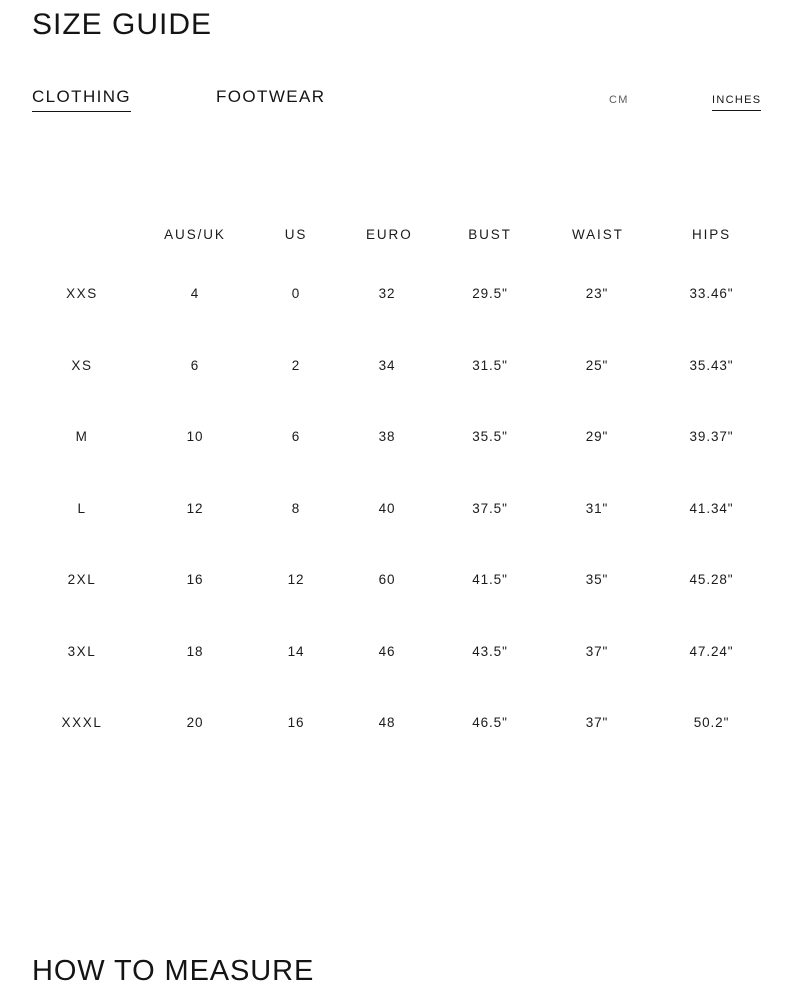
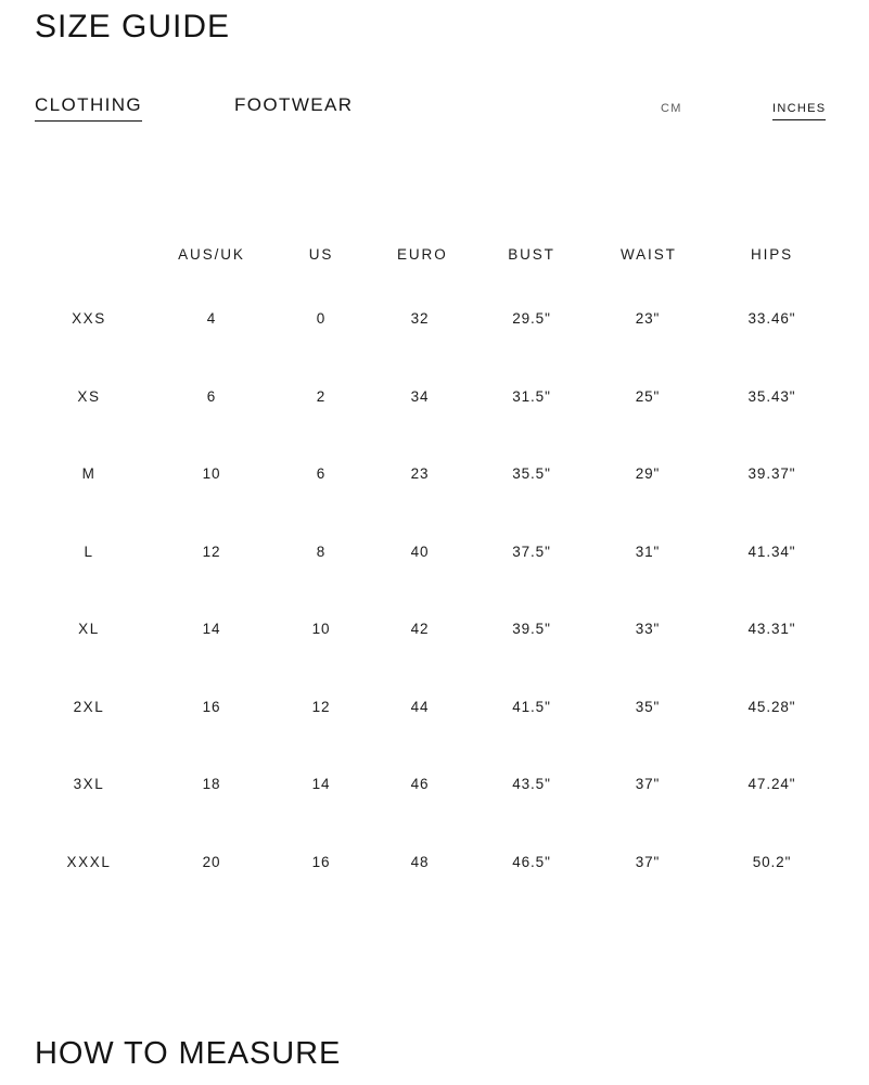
  SIZE GUIDE
  CLOTHING
  FOOTWEAR
  CM
  INCHES
  	AUS/UK	US	EURO	BUST	WAIST	HIPS
  XXS	4	0	32	29.5"	23"	33.46"
  XS	6	2	34	31.5"	25"	35.43"
- M	10	6	38	35.5"	29"	39.37"
+ M	10	6	23	35.5"	29"	39.37"
  L	12	8	40	37.5"	31"	41.34"
+ XL	14	10	42	39.5"	33"	43.31"
- 2XL	16	12	60	41.5"	35"	45.28"
+ 2XL	16	12	44	41.5"	35"	45.28"
  3XL	18	14	46	43.5"	37"	47.24"
  XXXL	20	16	48	46.5"	37"	50.2"
  HOW TO MEASURE
